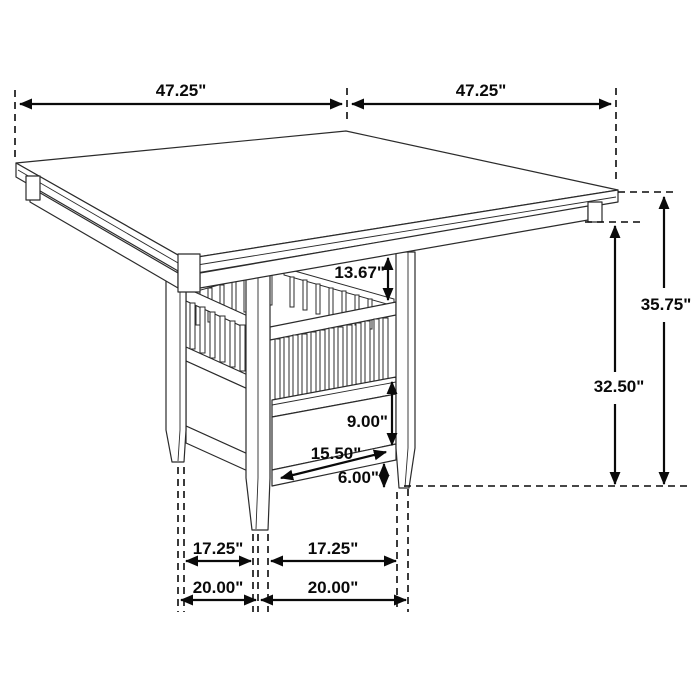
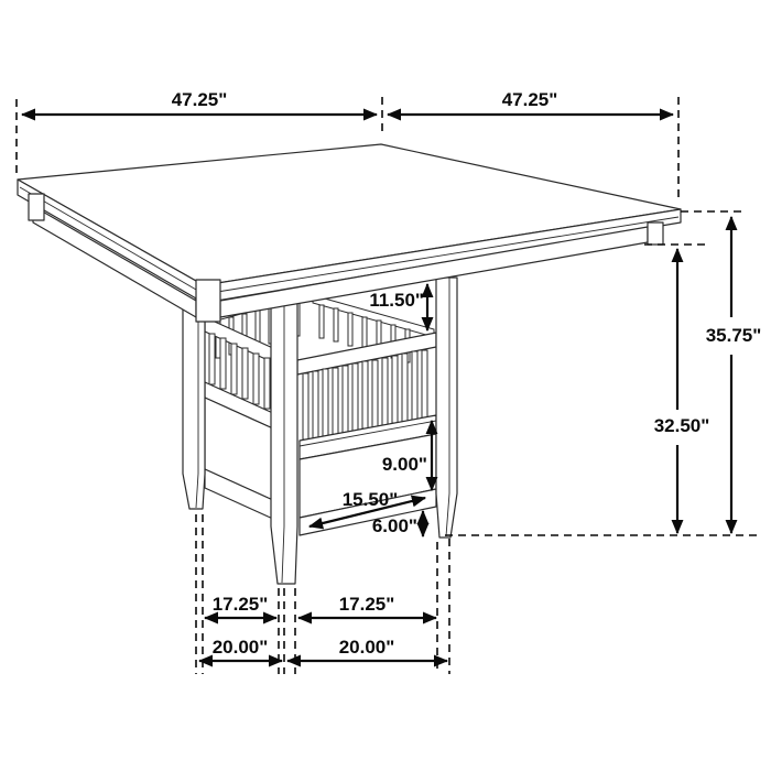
  47.25"
  47.25"
  35.75"
  32.50"
- 13.67"
+ 11.50"
  9.00"
  15.50"
  6.00"
  17.25"
  17.25"
  20.00"
  20.00"
